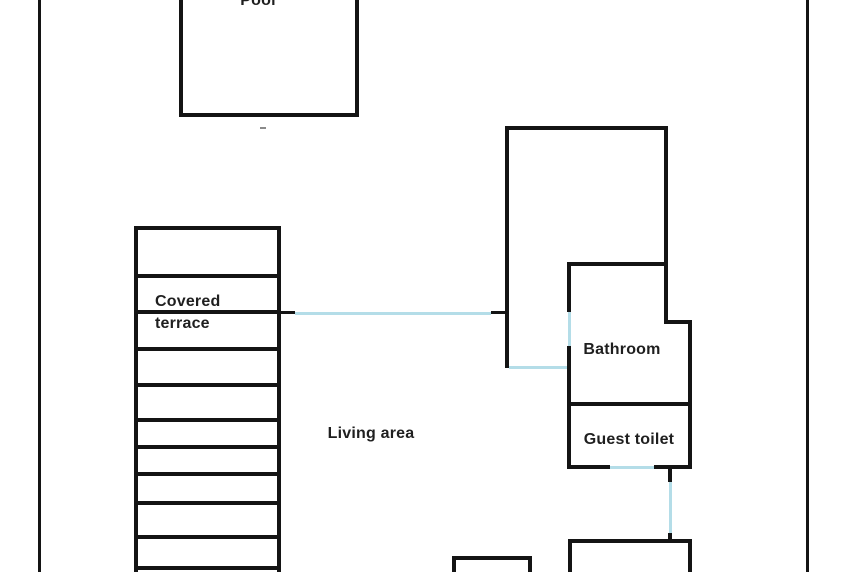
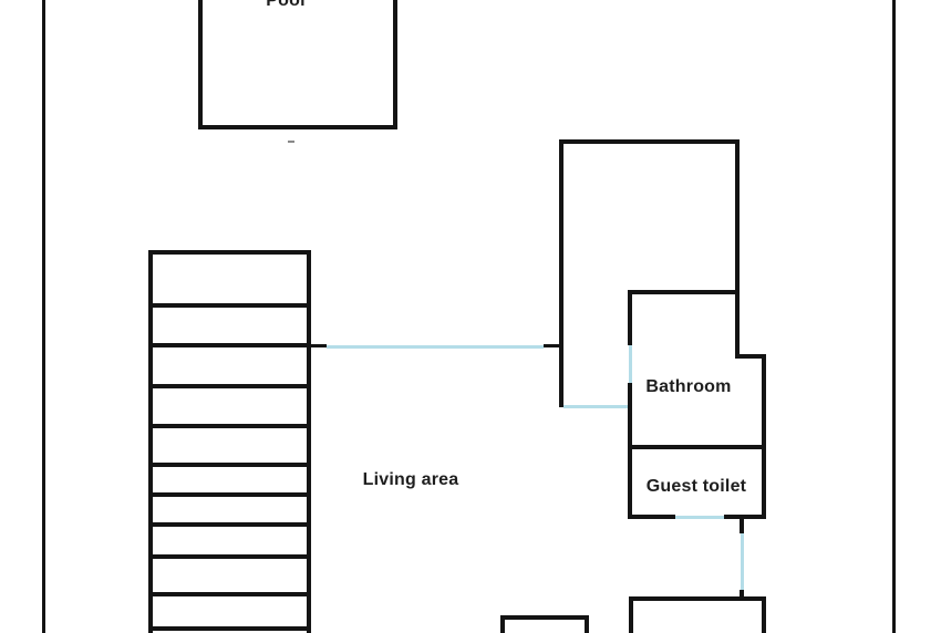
  Pool
- Covered
- terrace
  Bathroom
  Guest toilet
  Living area
